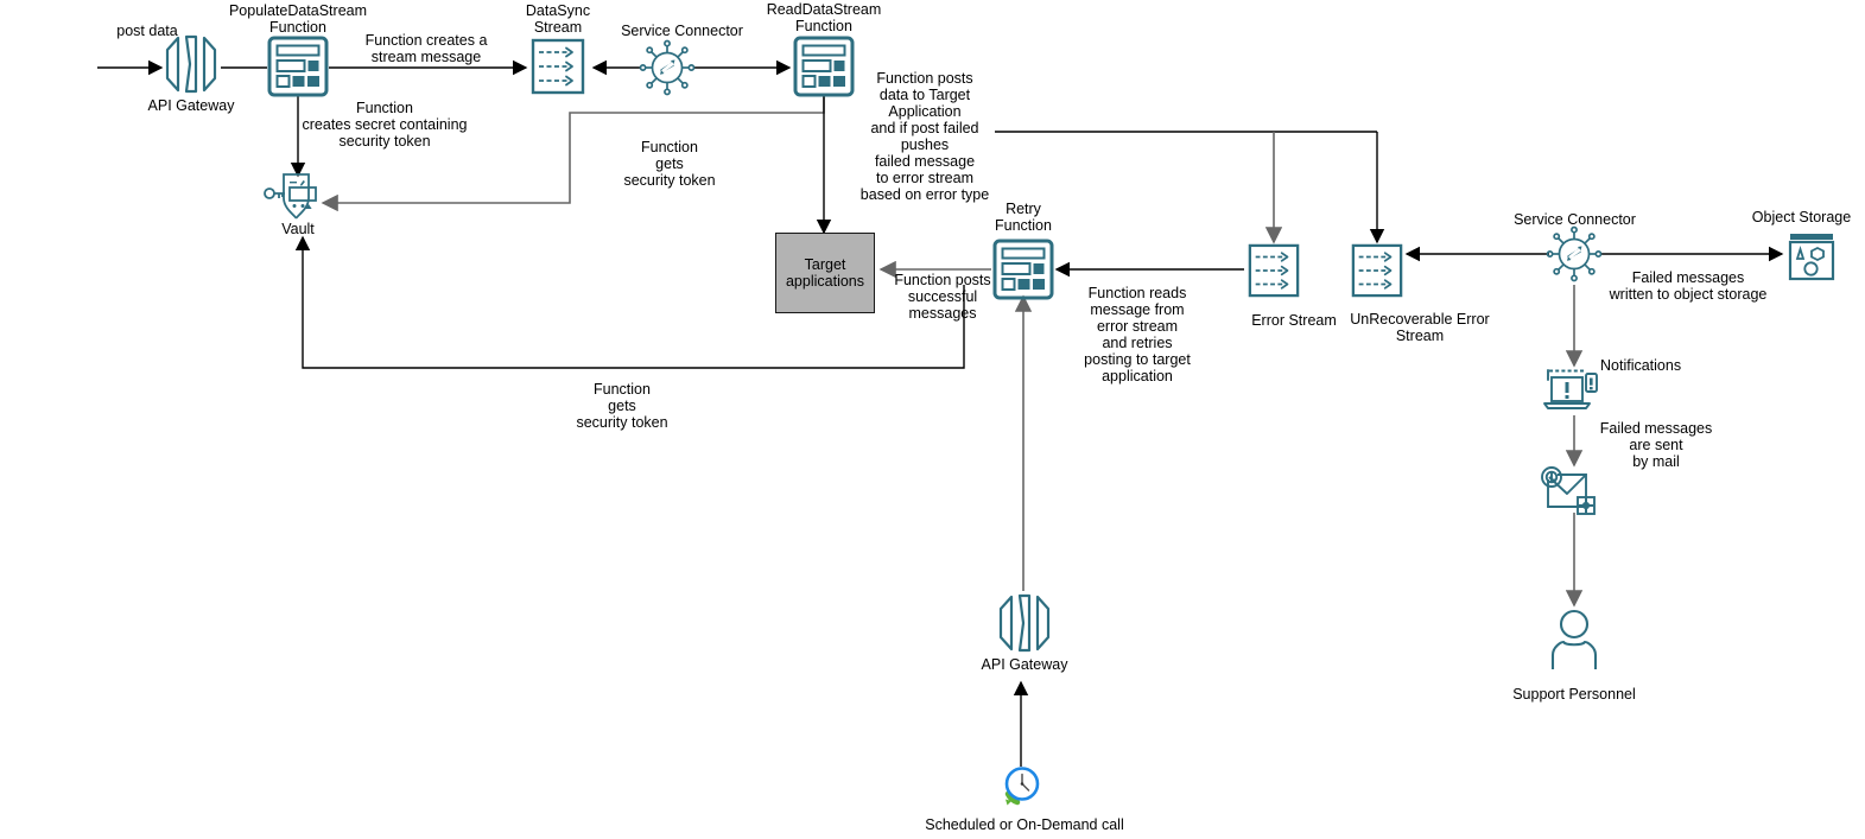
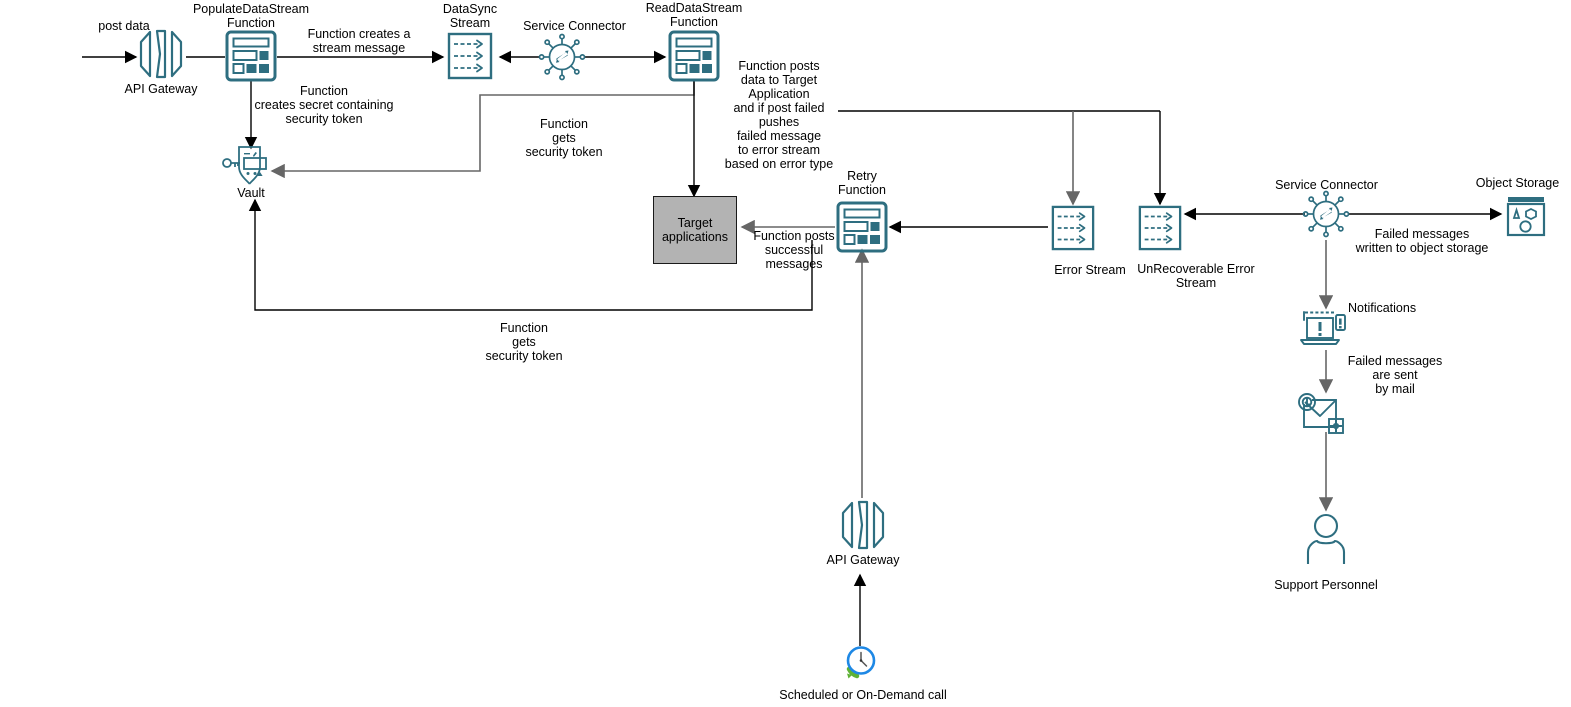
  API Gateway
  PopulateDataStream
  Function
  DataSync
  Stream
  Service Connector
  ReadDataStream
  Function
  Vault
  Target applications
  Retry
  Function
  Error Stream
  UnRecoverable Error
  Stream
  Service Connector
  Object Storage
  Notifications
  Support Personnel
  API Gateway
  Scheduled or On-Demand call
  post data
  Function creates a
  stream message
  Function
  creates secret containing
  security token
  Function
  gets
  security token
  Function posts
  data to Target
  Application
  and if post failed
  pushes
  failed message
  to error stream
  based on error type
  Function posts
  successful
  messages
- Function reads
- message from
- error stream
- and retries
- posting to target
- application
  Function
  gets
  security token
  Failed messages
  written to object storage
  Failed messages
  are sent
  by mail
